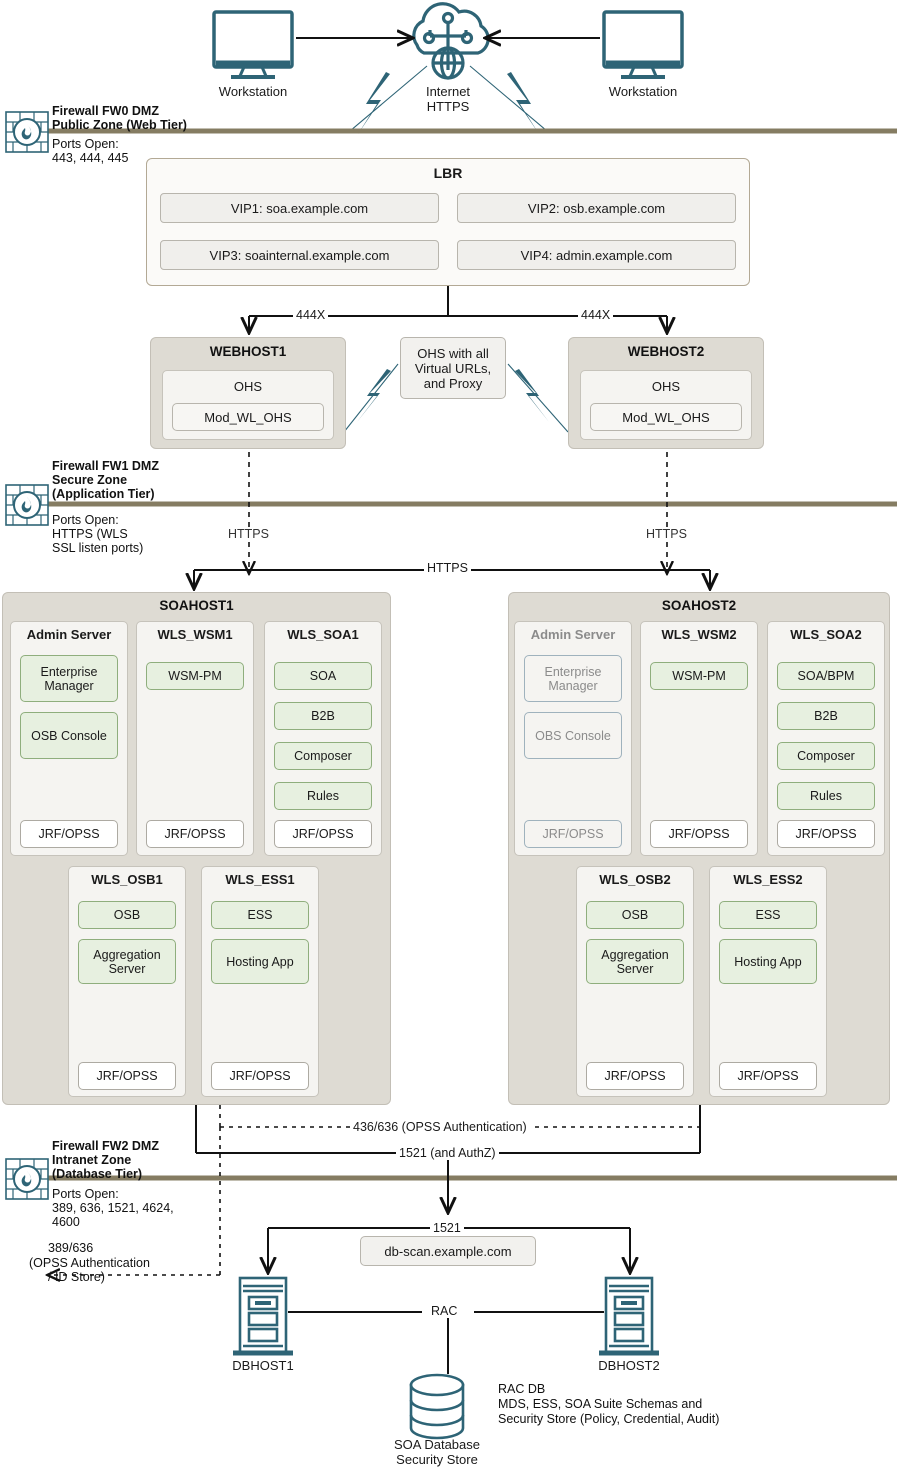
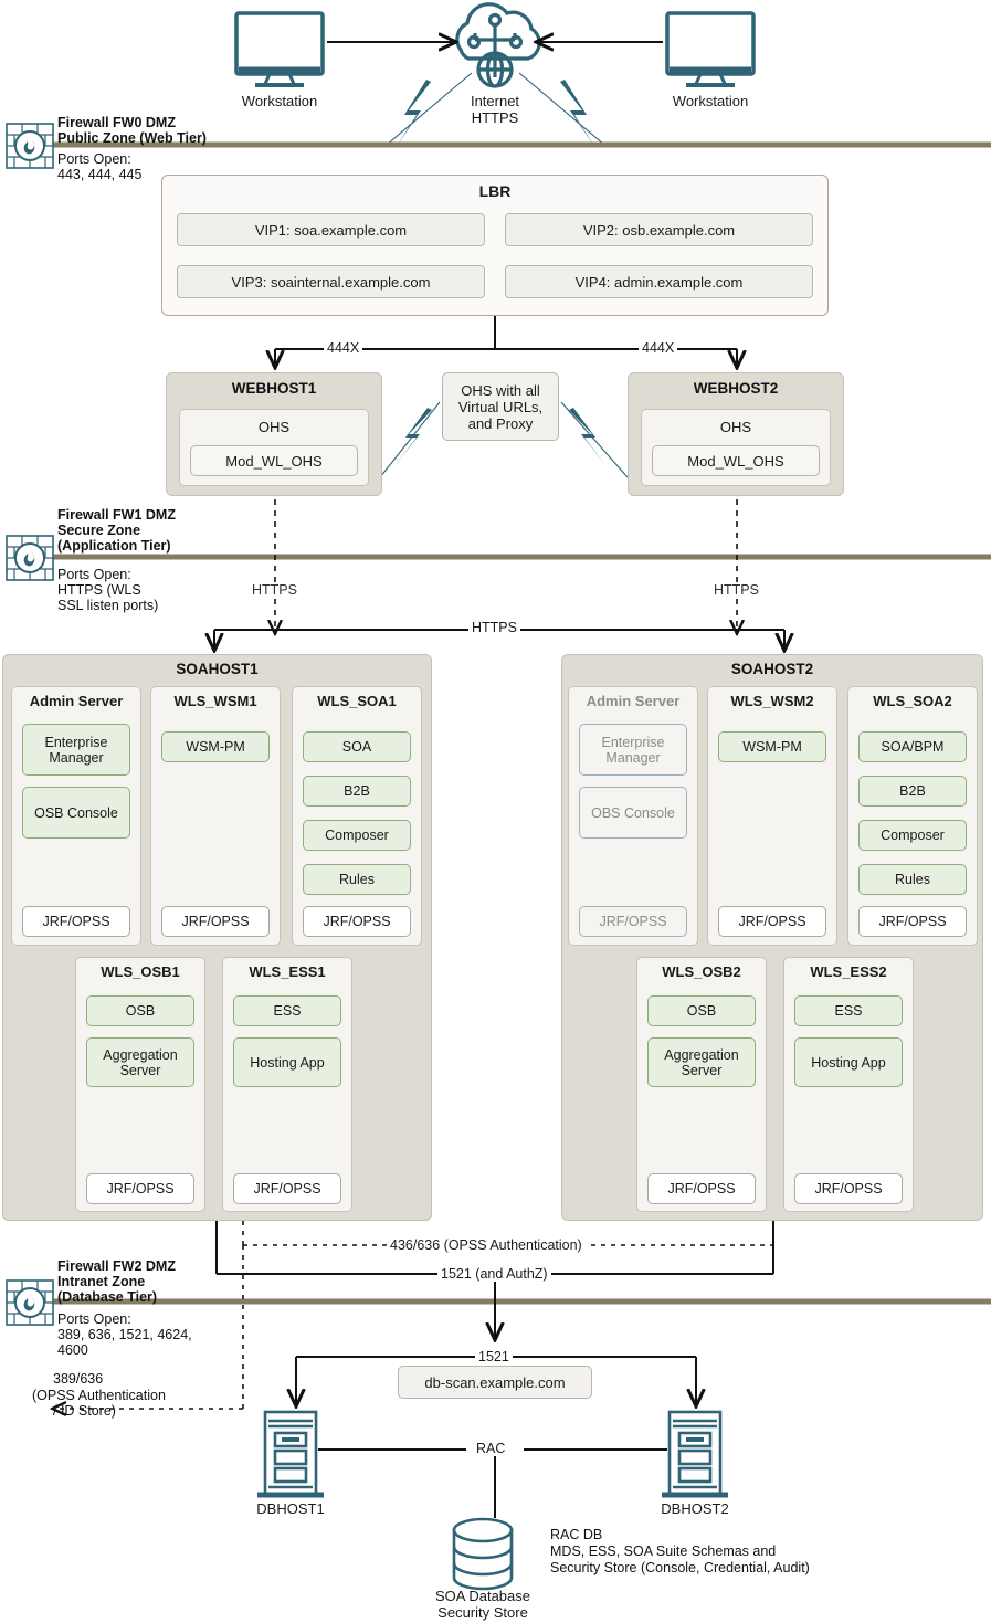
  Workstation
  Workstation
  Internet
  HTTPS
  Firewall FW0 DMZ
  Public Zone (Web Tier)
  Ports Open:
  443, 444, 445
  LBR
  VIP1: soa.example.com
  VIP2: osb.example.com
  VIP3: soainternal.example.com
  VIP4: admin.example.com
  444X
  444X
  WEBHOST1
  OHS
  Mod_WL_OHS
  WEBHOST2
  OHS
  Mod_WL_OHS
  OHS with all
  Virtual URLs,
  and Proxy
  Firewall FW1 DMZ
  Secure Zone
  (Application Tier)
  Ports Open:
  HTTPS (WLS
  SSL listen ports)
  HTTPS
  HTTPS
  HTTPS
  SOAHOST1
  Admin Server
  Enterprise Manager
  OSB Console
  JRF/OPSS
  WLS_WSM1
  WSM-PM
  JRF/OPSS
  WLS_SOA1
  SOA
  B2B
  Composer
  Rules
  JRF/OPSS
  WLS_OSB1
  OSB
  Aggregation Server
  JRF/OPSS
  WLS_ESS1
  ESS
  Hosting App
  JRF/OPSS
  SOAHOST2
  Admin Server
  Enterprise Manager
  OBS Console
  JRF/OPSS
  WLS_WSM2
  WSM-PM
  JRF/OPSS
  WLS_SOA2
  SOA/BPM
  B2B
  Composer
  Rules
  JRF/OPSS
  WLS_OSB2
  OSB
  Aggregation Server
  JRF/OPSS
  WLS_ESS2
  ESS
  Hosting App
  JRF/OPSS
  436/636 (OPSS Authentication)
  1521 (and AuthZ)
  1521
  RAC
  Firewall FW2 DMZ
  Intranet Zone
  (Database Tier)
  Ports Open:
  389, 636, 1521, 4624,
  4600
  389/636
  (OPSS Authentication
  / ID Store)
  db-scan.example.com
  DBHOST1
  DBHOST2
  SOA Database
  Security Store
  RAC DB
  MDS, ESS, SOA Suite Schemas and
- Security Store (Policy, Credential, Audit)
+ Security Store (Console, Credential, Audit)
